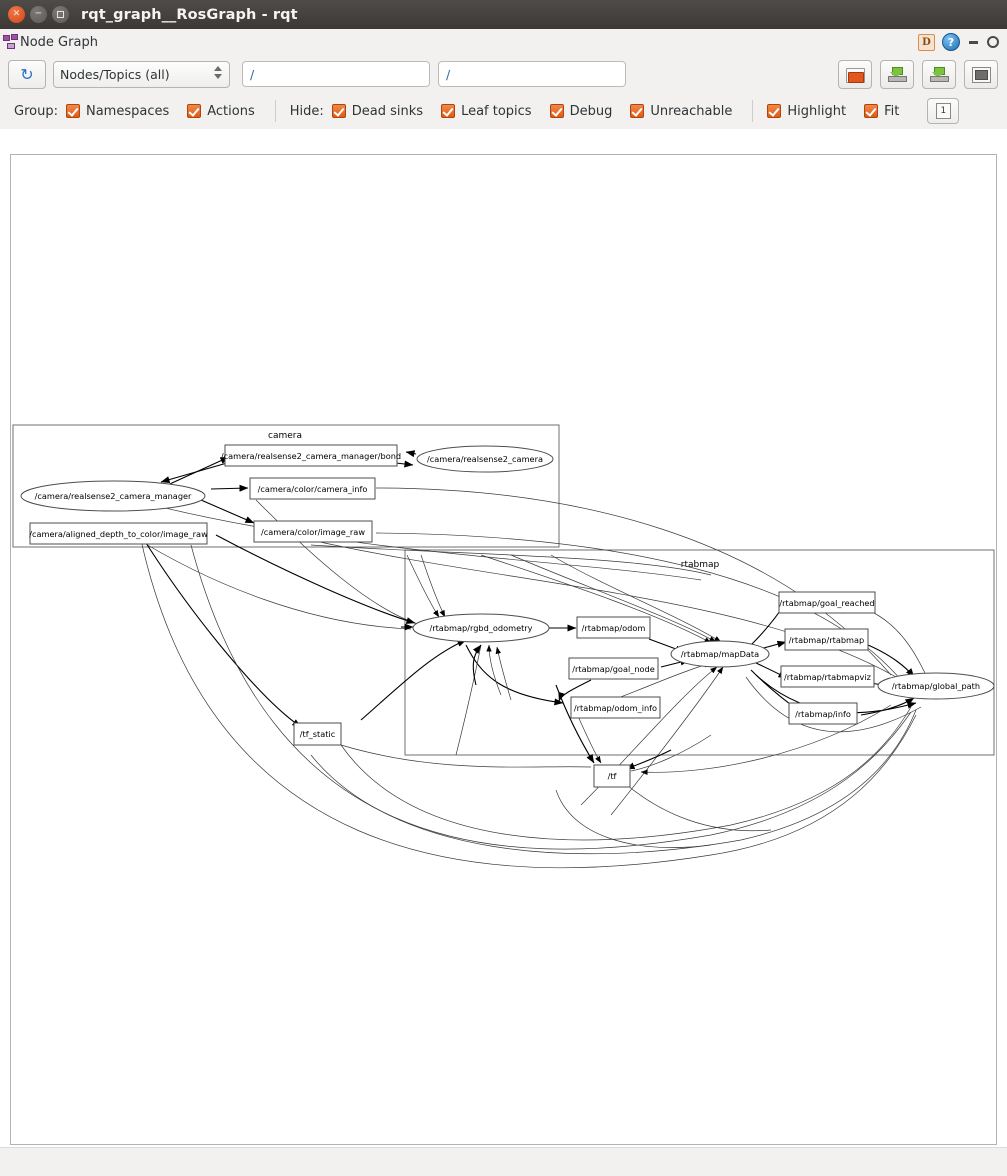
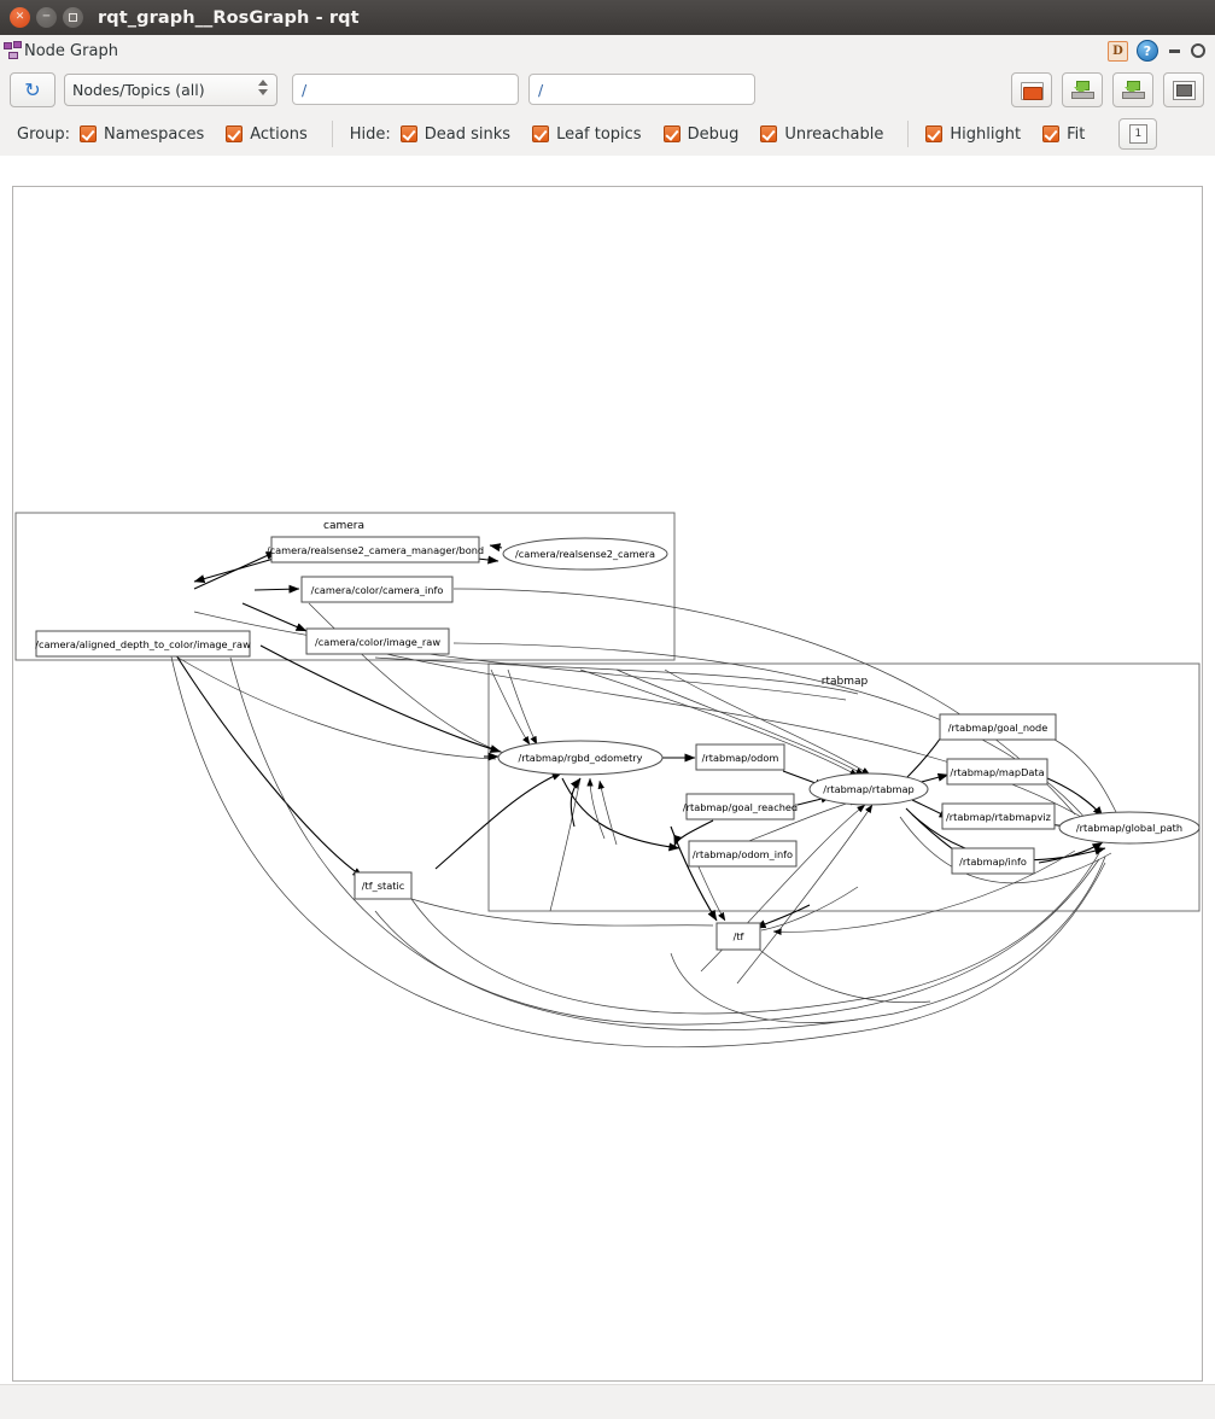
  ✕
  ─
  rqt_graph__RosGraph - rqt
  Node Graph
  D
  ?
  ↻
  Nodes/Topics (all)
  /
  /
  Group:
  Namespaces
  Actions
  Hide:
  Dead sinks
  Leaf topics
  Debug
  Unreachable
  Highlight
  Fit
  1
  camera
  tabmap
  /camera/realsense2_camera_manager/bond
  /camera/realsense2_camera
- /camera/realsense2_camera_manager
  /camera/color/camera_info
  /camera/color/image_raw
  /camera/aligned_depth_to_color/image_raw
  /rtabmap/rgbd_odometry
  /rtabmap/odom
- /rtabmap/goal_node
+ /rtabmap/goal_reached
  /rtabmap/odom_info
- /rtabmap/mapData
+ /rtabmap/rtabmap
- /rtabmap/goal_reached
+ /rtabmap/goal_node
- /rtabmap/rtabmap
+ /rtabmap/mapData
  /rtabmap/rtabmapviz
  /rtabmap/info
  /rtabmap/global_path
  /tf_static
  /tf
